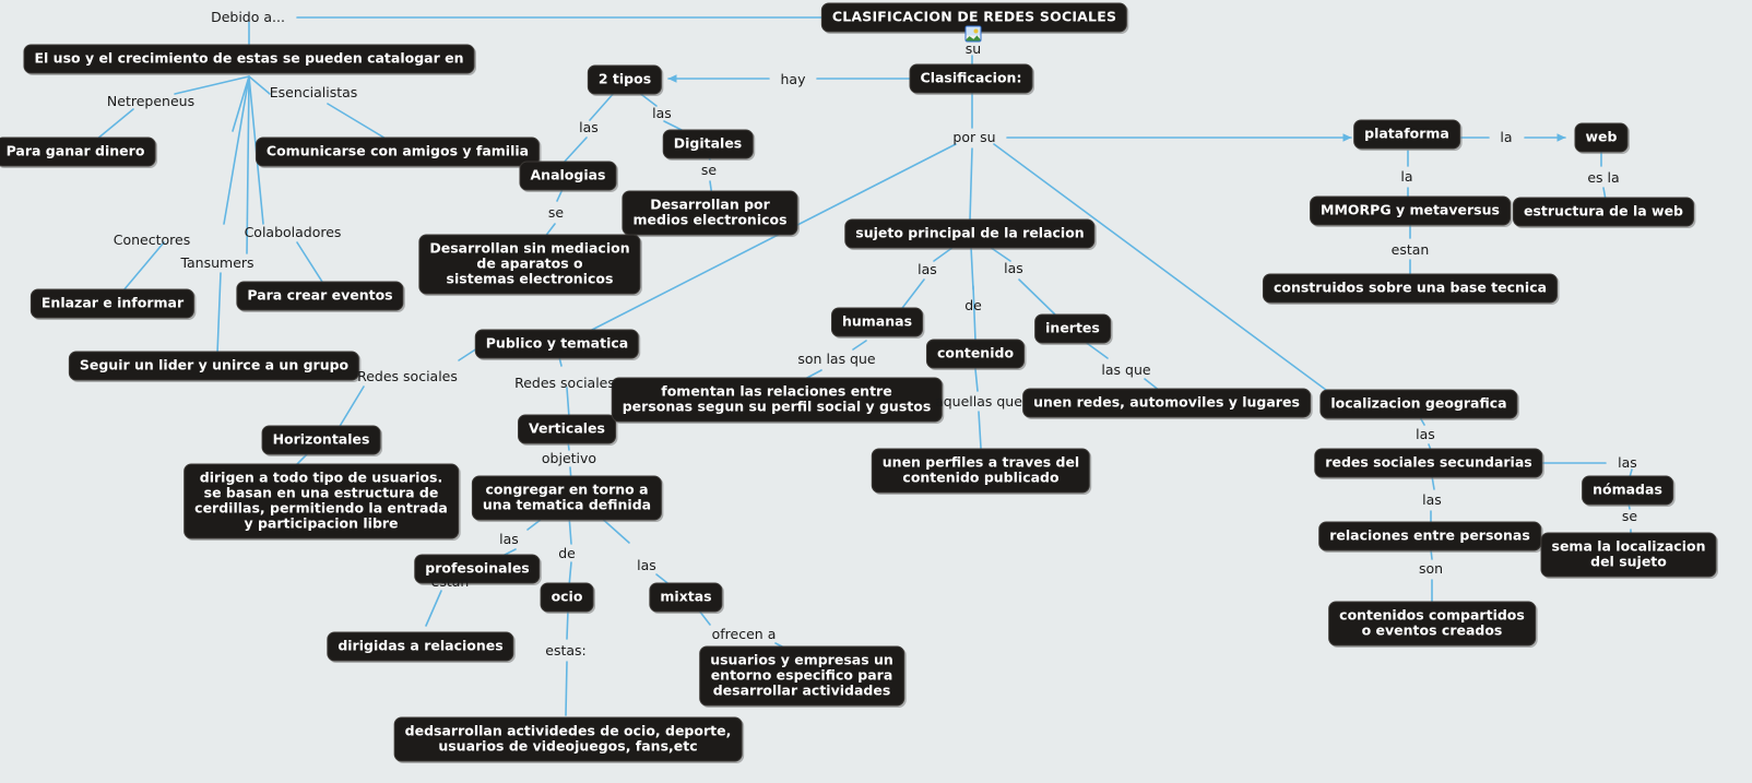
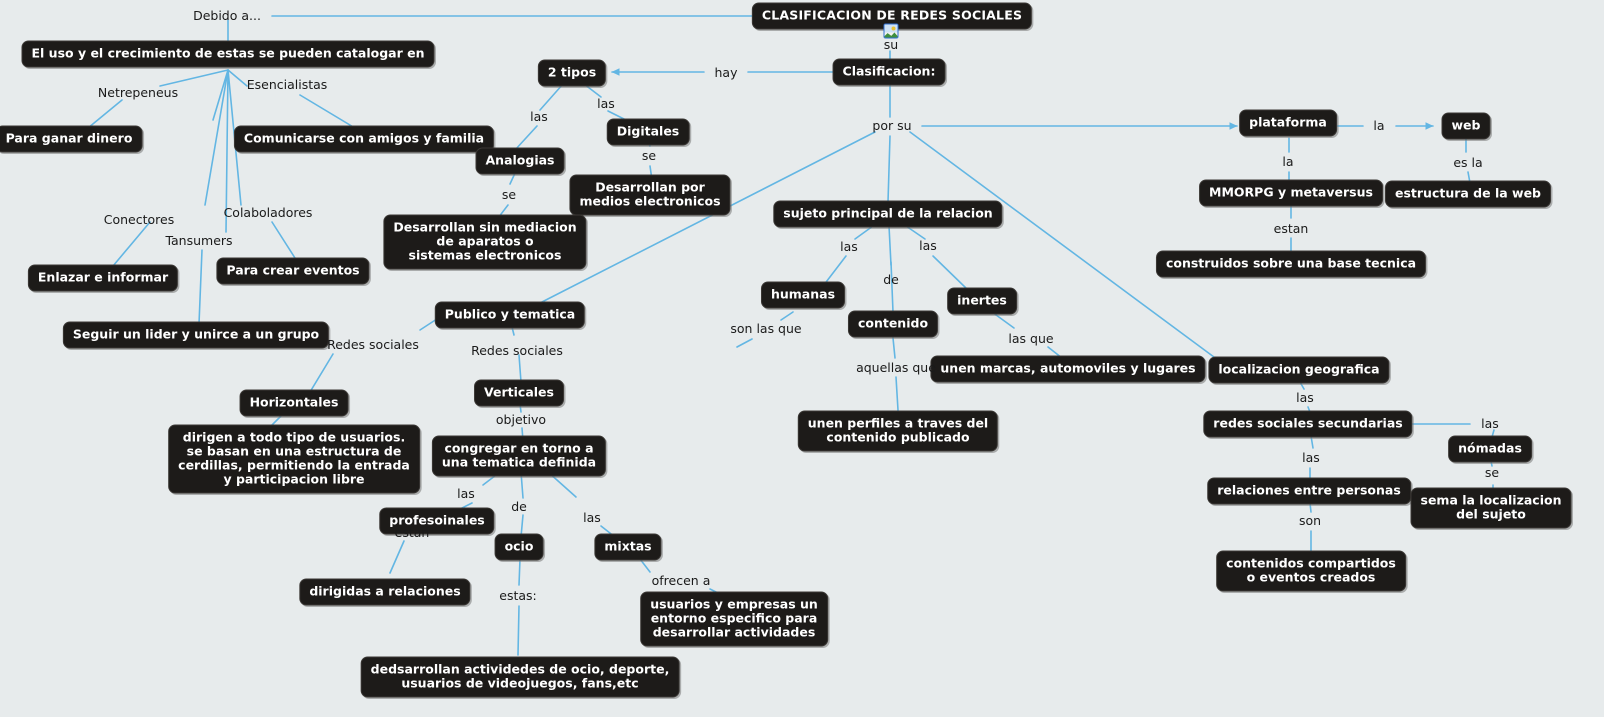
  CLASIFICACION DE REDES SOCIALES
  El uso y el crecimiento de estas se pueden catalogar en
  Para ganar dinero
  Comunicarse con amigos y familia
  Enlazar e informar
  Para crear eventos
  Seguir un lider y unirce a un grupo
  2 tipos
  Clasificacion:
  Digitales
  Analogias
  Desarrollan por
  medios electronicos
  Desarrollan sin mediacion
  de aparatos o
  sistemas electronicos
  Publico y tematica
  Horizontales
  dirigen a todo tipo de usuarios.
  se basan en una estructura de
  cerdillas, permitiendo la entrada
  y participacion libre
  Verticales
  congregar en torno a
  una tematica definida
  profesoinales
  ocio
  mixtas
  dirigidas a relaciones
  usuarios y empresas un
  entorno especifico para
  desarrollar actividades
  dedsarrollan actividedes de ocio, deporte,
  usuarios de videojuegos, fans,etc
  sujeto principal de la relacion
  humanas
  contenido
  inertes
- fomentan las relaciones entre
- personas segun su perfil social y gustos
- unen redes, automoviles y lugares
+ unen marcas, automoviles y lugares
  unen perfiles a traves del
  contenido publicado
  plataforma
  web
  MMORPG y metaversus
  estructura de la web
  construidos sobre una base tecnica
  localizacion geografica
  redes sociales secundarias
  nómadas
  relaciones entre personas
  sema la localizacion
  del sujeto
  contenidos compartidos
  o eventos creados
  Debido a...
  Netrepeneus
  Esencialistas
  Conectores
  Colaboladores
  Tansumers
  su
  hay
  las
  las
  se
  se
  por su
  Redes sociales
  Redes sociales
  objetivo
  las
  de
  las
  estan
  estas:
  ofrecen a
  las
  de
  las
  son las que
  aquellas que
  las que
  la
  la
  es la
  estan
  las
  las
  las
  se
  son
